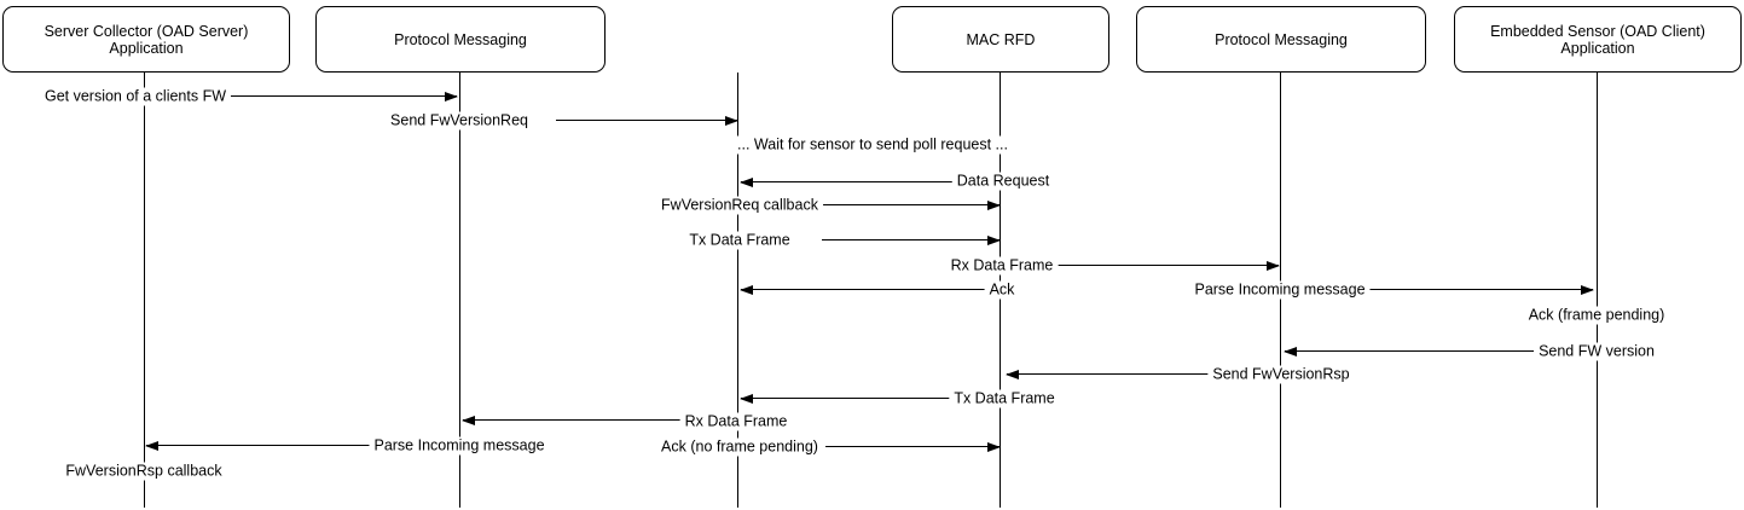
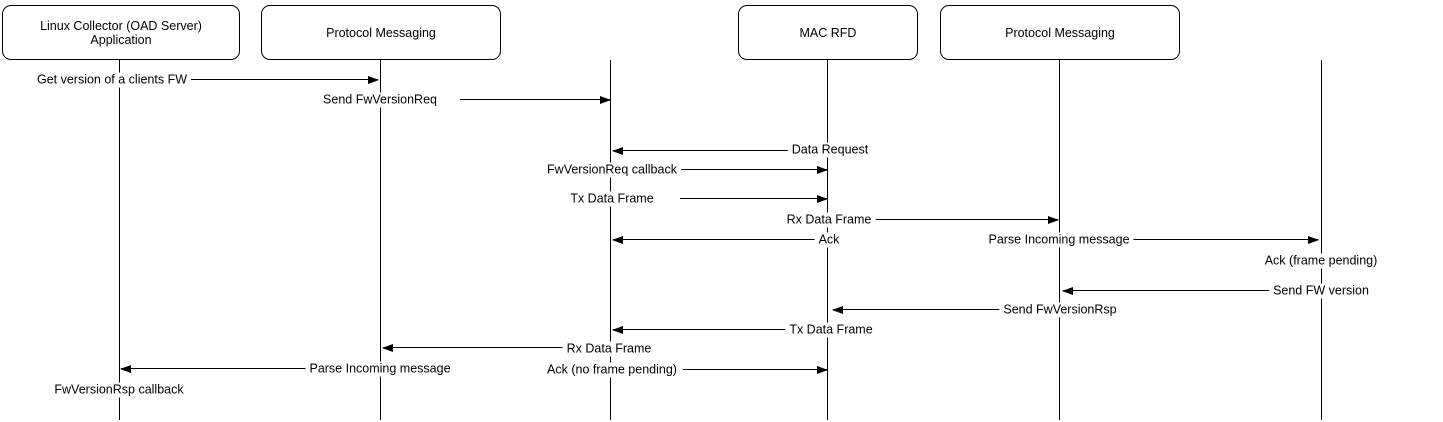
- Server Collector (OAD Server) Application
+ Linux Collector (OAD Server) Application
  Protocol Messaging
  MAC RFD
  Protocol Messaging
- Embedded Sensor (OAD Client) Application
  Get version of a clients FW
  Send FwVersionReq
- ... Wait for sensor to send poll request ...
  Data Request
  FwVersionReq callback
  Tx Data Frame
  Rx Data Frame
  Ack
  Parse Incoming message
  Ack (frame pending)
  Send FW version
  Send FwVersionRsp
  Tx Data Frame
  Rx Data Frame
  Parse Incoming message
  Ack (no frame pending)
  FwVersionRsp callback
